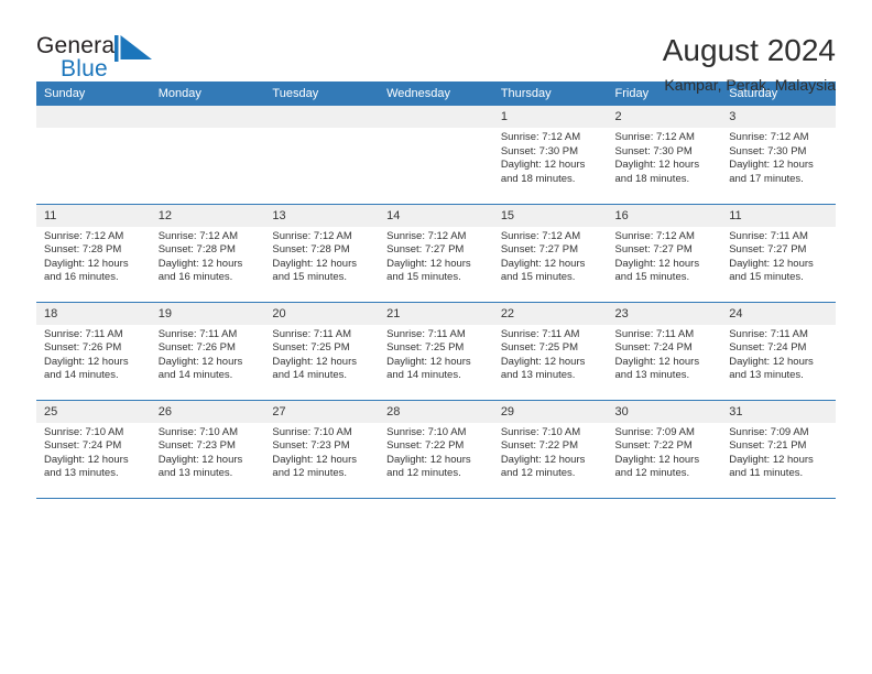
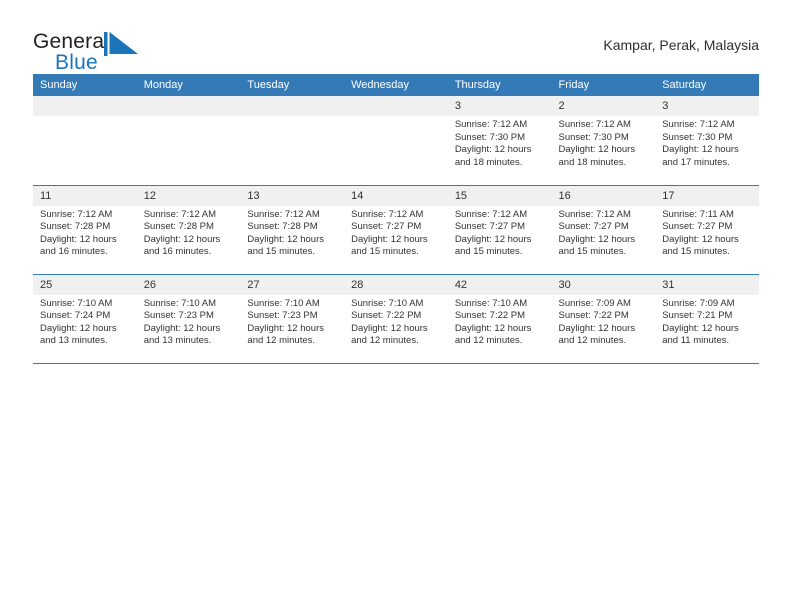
  Genera
  Blue
- August 2024
  Kampar, Perak, Malaysia
  Sunday	Monday	Tuesday	Wednesday	Thursday	Friday	Saturday
- 				1Sunrise: 7:12 AMSunset: 7:30 PMDaylight: 12 hours and 18 minutes.	2Sunrise: 7:12 AMSunset: 7:30 PMDaylight: 12 hours and 18 minutes.	3Sunrise: 7:12 AMSunset: 7:30 PMDaylight: 12 hours and 17 minutes.
+ 				3Sunrise: 7:12 AMSunset: 7:30 PMDaylight: 12 hours and 18 minutes.	2Sunrise: 7:12 AMSunset: 7:30 PMDaylight: 12 hours and 18 minutes.	3Sunrise: 7:12 AMSunset: 7:30 PMDaylight: 12 hours and 17 minutes.
- 11Sunrise: 7:12 AMSunset: 7:28 PMDaylight: 12 hours and 16 minutes.	12Sunrise: 7:12 AMSunset: 7:28 PMDaylight: 12 hours and 16 minutes.	13Sunrise: 7:12 AMSunset: 7:28 PMDaylight: 12 hours and 15 minutes.	14Sunrise: 7:12 AMSunset: 7:27 PMDaylight: 12 hours and 15 minutes.	15Sunrise: 7:12 AMSunset: 7:27 PMDaylight: 12 hours and 15 minutes.	16Sunrise: 7:12 AMSunset: 7:27 PMDaylight: 12 hours and 15 minutes.	11Sunrise: 7:11 AMSunset: 7:27 PMDaylight: 12 hours and 15 minutes.
+ 11Sunrise: 7:12 AMSunset: 7:28 PMDaylight: 12 hours and 16 minutes.	12Sunrise: 7:12 AMSunset: 7:28 PMDaylight: 12 hours and 16 minutes.	13Sunrise: 7:12 AMSunset: 7:28 PMDaylight: 12 hours and 15 minutes.	14Sunrise: 7:12 AMSunset: 7:27 PMDaylight: 12 hours and 15 minutes.	15Sunrise: 7:12 AMSunset: 7:27 PMDaylight: 12 hours and 15 minutes.	16Sunrise: 7:12 AMSunset: 7:27 PMDaylight: 12 hours and 15 minutes.	17Sunrise: 7:11 AMSunset: 7:27 PMDaylight: 12 hours and 15 minutes.
- 18Sunrise: 7:11 AMSunset: 7:26 PMDaylight: 12 hours and 14 minutes.	19Sunrise: 7:11 AMSunset: 7:26 PMDaylight: 12 hours and 14 minutes.	20Sunrise: 7:11 AMSunset: 7:25 PMDaylight: 12 hours and 14 minutes.	21Sunrise: 7:11 AMSunset: 7:25 PMDaylight: 12 hours and 14 minutes.	22Sunrise: 7:11 AMSunset: 7:25 PMDaylight: 12 hours and 13 minutes.	23Sunrise: 7:11 AMSunset: 7:24 PMDaylight: 12 hours and 13 minutes.	24Sunrise: 7:11 AMSunset: 7:24 PMDaylight: 12 hours and 13 minutes.
- 25Sunrise: 7:10 AMSunset: 7:24 PMDaylight: 12 hours and 13 minutes.	26Sunrise: 7:10 AMSunset: 7:23 PMDaylight: 12 hours and 13 minutes.	27Sunrise: 7:10 AMSunset: 7:23 PMDaylight: 12 hours and 12 minutes.	28Sunrise: 7:10 AMSunset: 7:22 PMDaylight: 12 hours and 12 minutes.	29Sunrise: 7:10 AMSunset: 7:22 PMDaylight: 12 hours and 12 minutes.	30Sunrise: 7:09 AMSunset: 7:22 PMDaylight: 12 hours and 12 minutes.	31Sunrise: 7:09 AMSunset: 7:21 PMDaylight: 12 hours and 11 minutes.
+ 25Sunrise: 7:10 AMSunset: 7:24 PMDaylight: 12 hours and 13 minutes.	26Sunrise: 7:10 AMSunset: 7:23 PMDaylight: 12 hours and 13 minutes.	27Sunrise: 7:10 AMSunset: 7:23 PMDaylight: 12 hours and 12 minutes.	28Sunrise: 7:10 AMSunset: 7:22 PMDaylight: 12 hours and 12 minutes.	42Sunrise: 7:10 AMSunset: 7:22 PMDaylight: 12 hours and 12 minutes.	30Sunrise: 7:09 AMSunset: 7:22 PMDaylight: 12 hours and 12 minutes.	31Sunrise: 7:09 AMSunset: 7:21 PMDaylight: 12 hours and 11 minutes.
